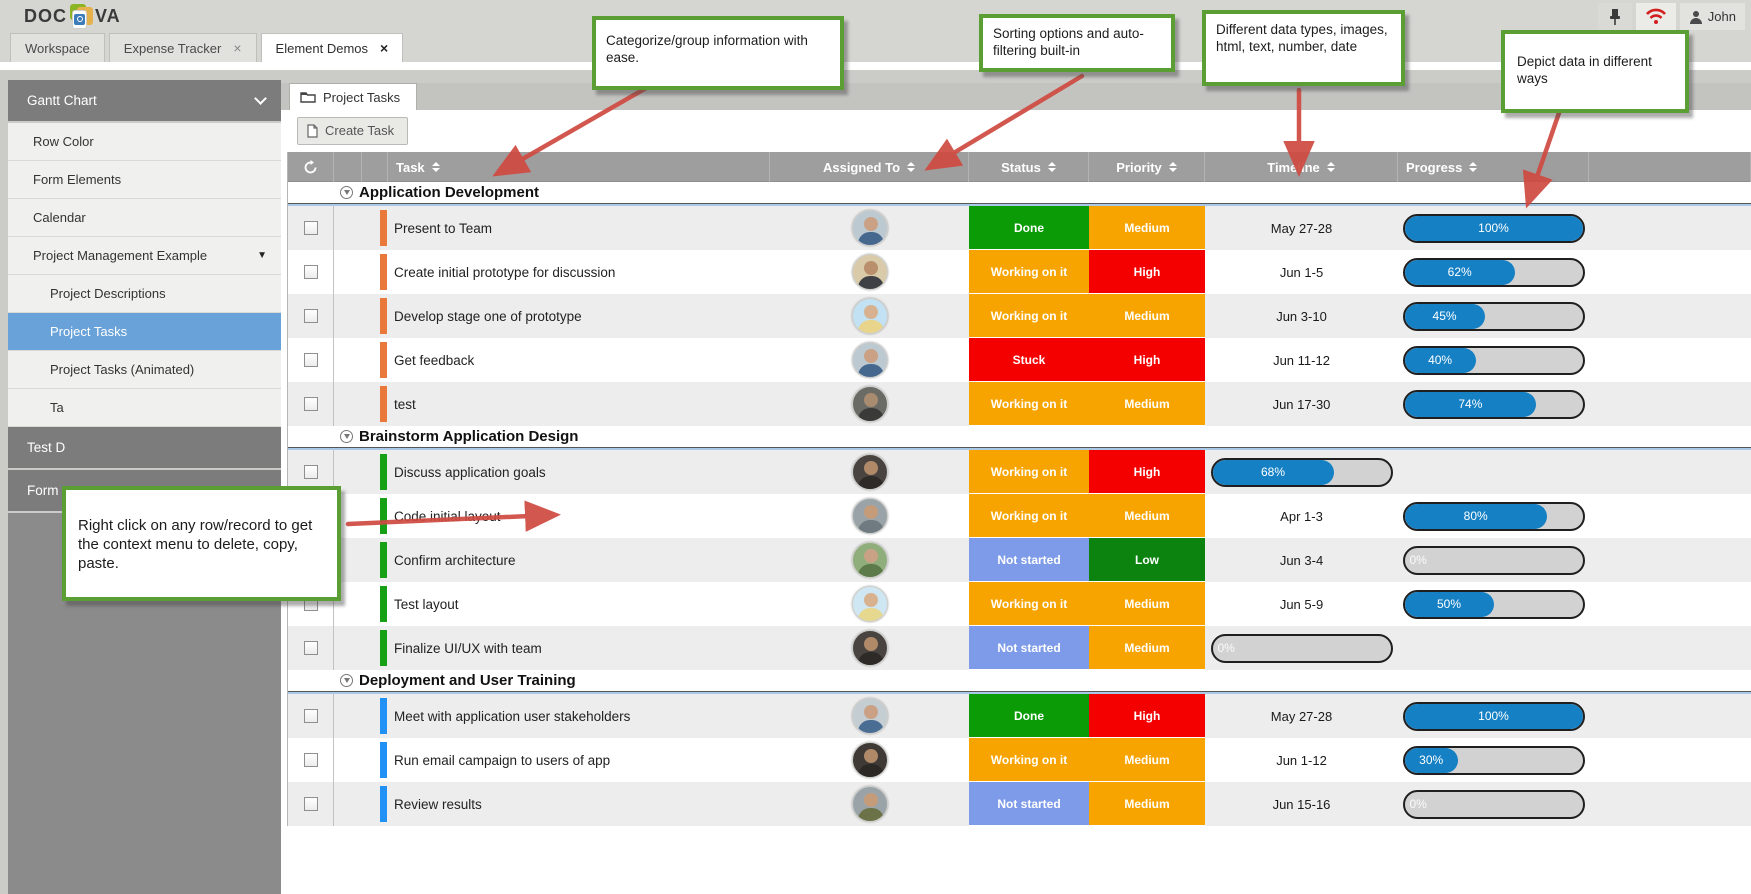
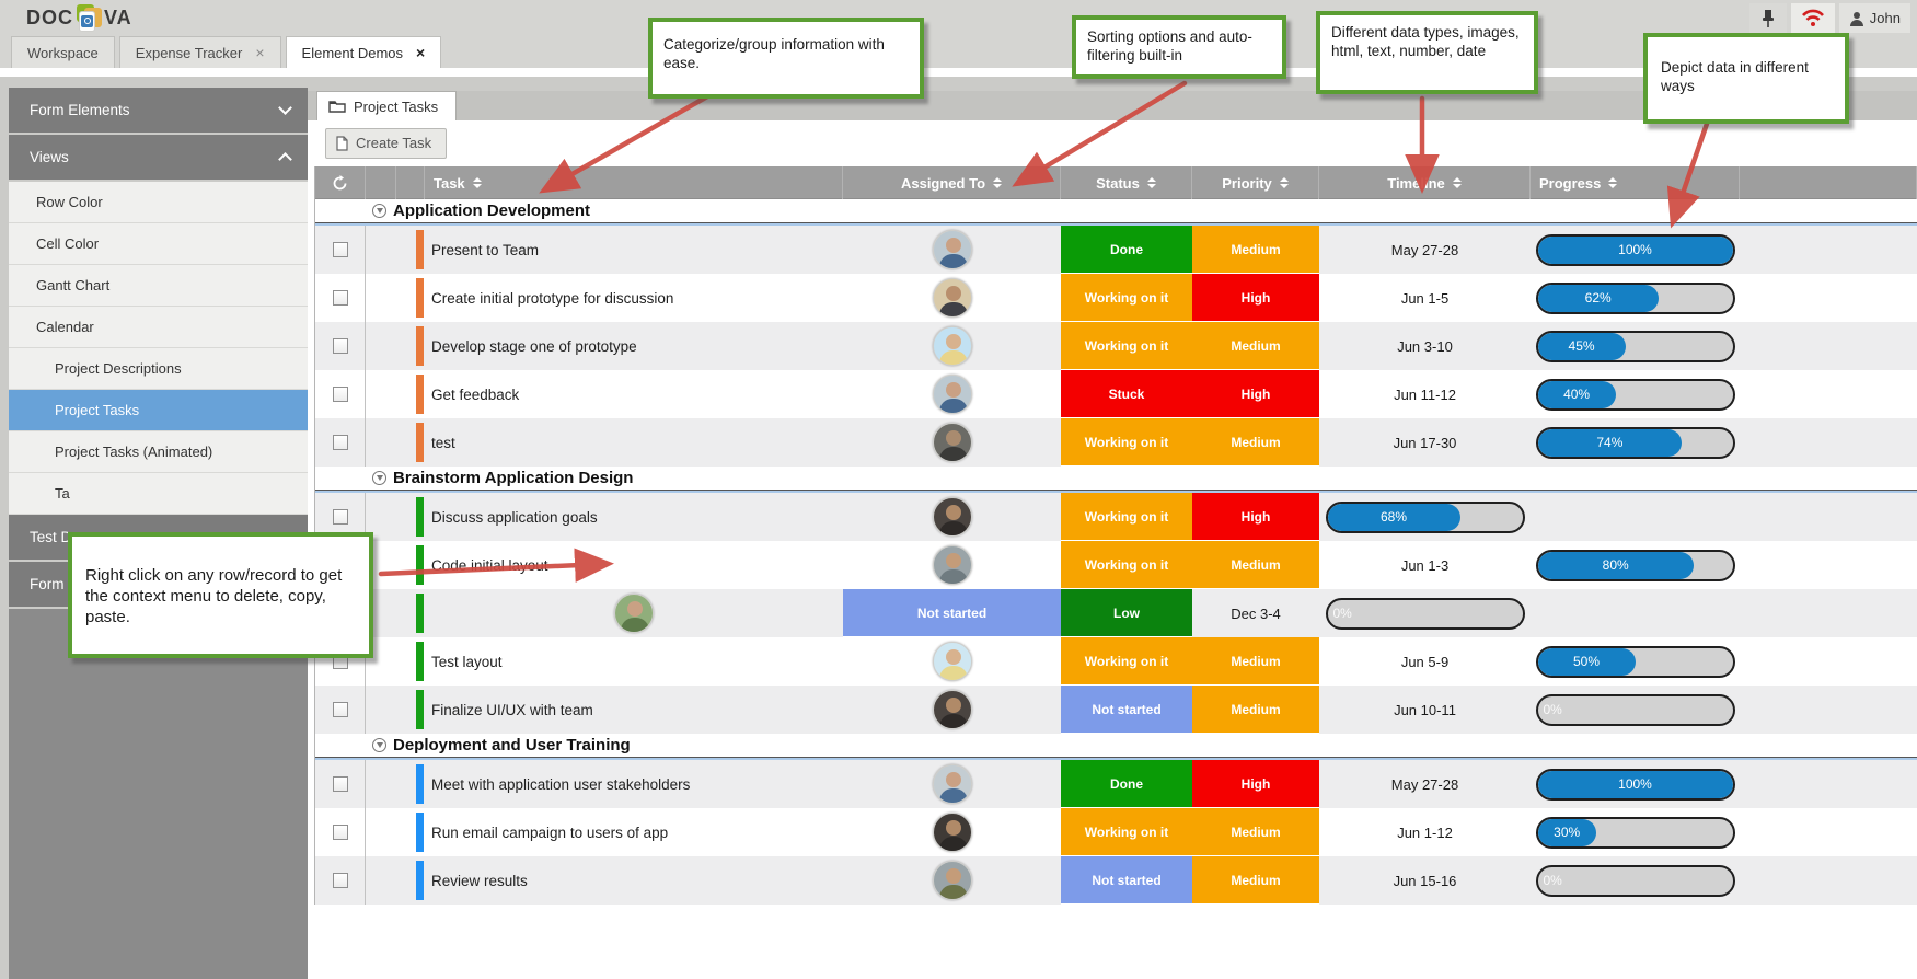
  DOC
  VA
  John
  Workspace
  Expense Tracker
  ×
  Element Demos
  ×
- Gantt Chart
+ Form Elements
+ Views
  Row Color
+ Cell Color
- Form Elements
+ Gantt Chart
  Calendar
- Project Management Example
- ▼
  Project Descriptions
  Project Tasks
  Project Tasks (Animated)
  Ta
  Test D
  Form
  Project Tasks
  Create Task
  Task
  Assigned To
  Status
  Priority
  Timeine
  Progress
  Application Development
  Present to Team
  Done
  Medium
  May 27-28
  100%
  Create initial prototype for discussion
  Working on it
  High
  Jun 1-5
  62%
  Develop stage one of prototype
  Working on it
  Medium
  Jun 3-10
  45%
  Get feedback
  Stuck
  High
  Jun 11-12
  40%
  test
  Working on it
  Medium
  Jun 17-30
  74%
  Brainstorm Application Design
  Discuss application goals
  Working on it
  High
  68%
  Code initial la
  Working on it
  Medium
- Apr 1-3
+ Jun 1-3
  80%
- Confirm architecture
  Not started
  Low
- Jun 3-4
+ Dec 3-4
  0%
  Test layout
  Working on it
  Medium
  Jun 5-9
  50%
  Finalize UI/UX with team
  Not started
  Medium
+ Jun 10-11
  0%
  Deployment and User Training
  Meet with application user stakeholders
  Done
  High
  May 27-28
  100%
  Run email campaign to users of app
  Working on it
  Medium
  Jun 1-12
  30%
  Review results
  Not started
  Medium
  Jun 15-16
  0%
  Categorize/group information with ease.
  Sorting options and auto-filtering built-in
  Different data types, images, html, text, number, date
  Depict data in different ways
  Right click on any row/record to get the context menu to delete, copy, paste.
